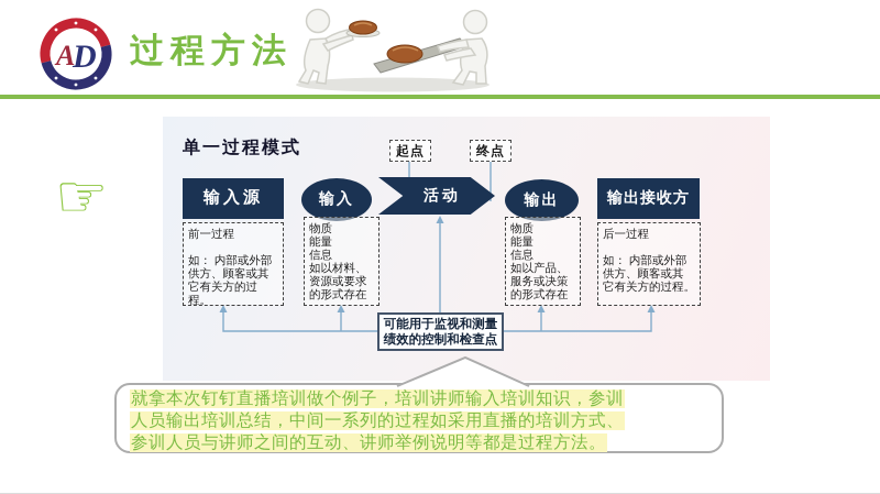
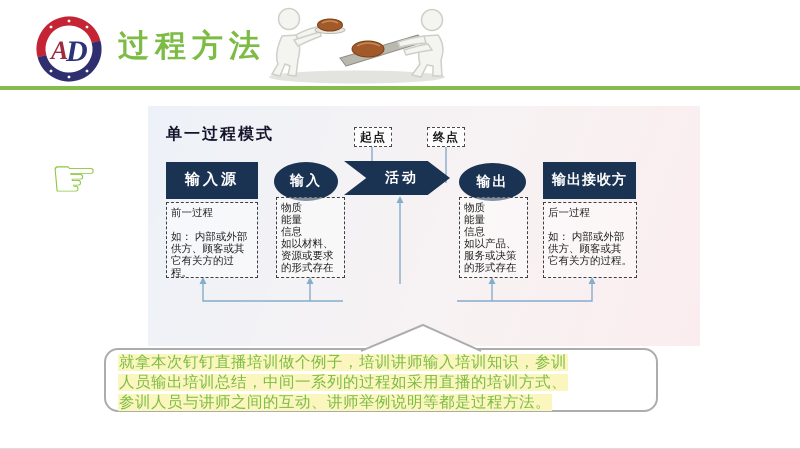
  A
  D
  过程方法
  ☞
  单一过程模式
  起点
  终点
  输入源
  输入
  活动
  输出
  输出接收方
  前一过程
  如： 内部或外部
  供方、顾客或其
  它有关方的过程。
  物质
  能量
  信息
  如以材料、
  资源或要求
  的形式存在
  物质
  能量
  信息
  如以产品、
  服务或决策
  的形式存在
  后一过程
  如： 内部或外部
  供方、顾客或其
  它有关方的过程。
- 可能用于监视和测量
- 绩效的控制和检查点
  就拿本次钉钉直播培训做个例子，培训讲师输入培训知识，参训
  人员输出培训总结，中间一系列的过程如采用直播的培训方式、
  参训人员与讲师之间的互动、讲师举例说明等都是过程方法。
